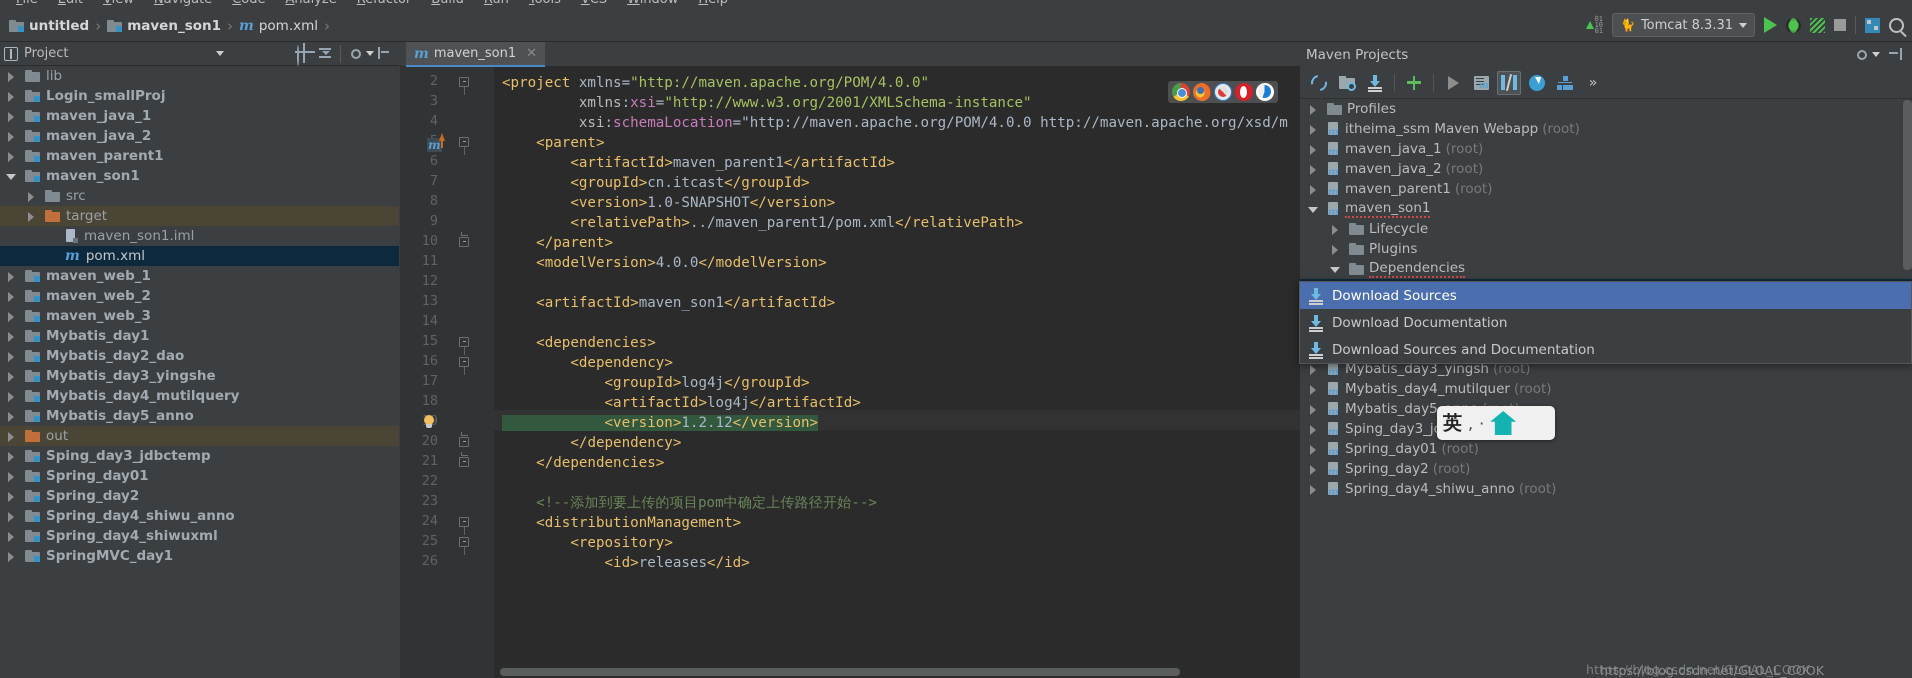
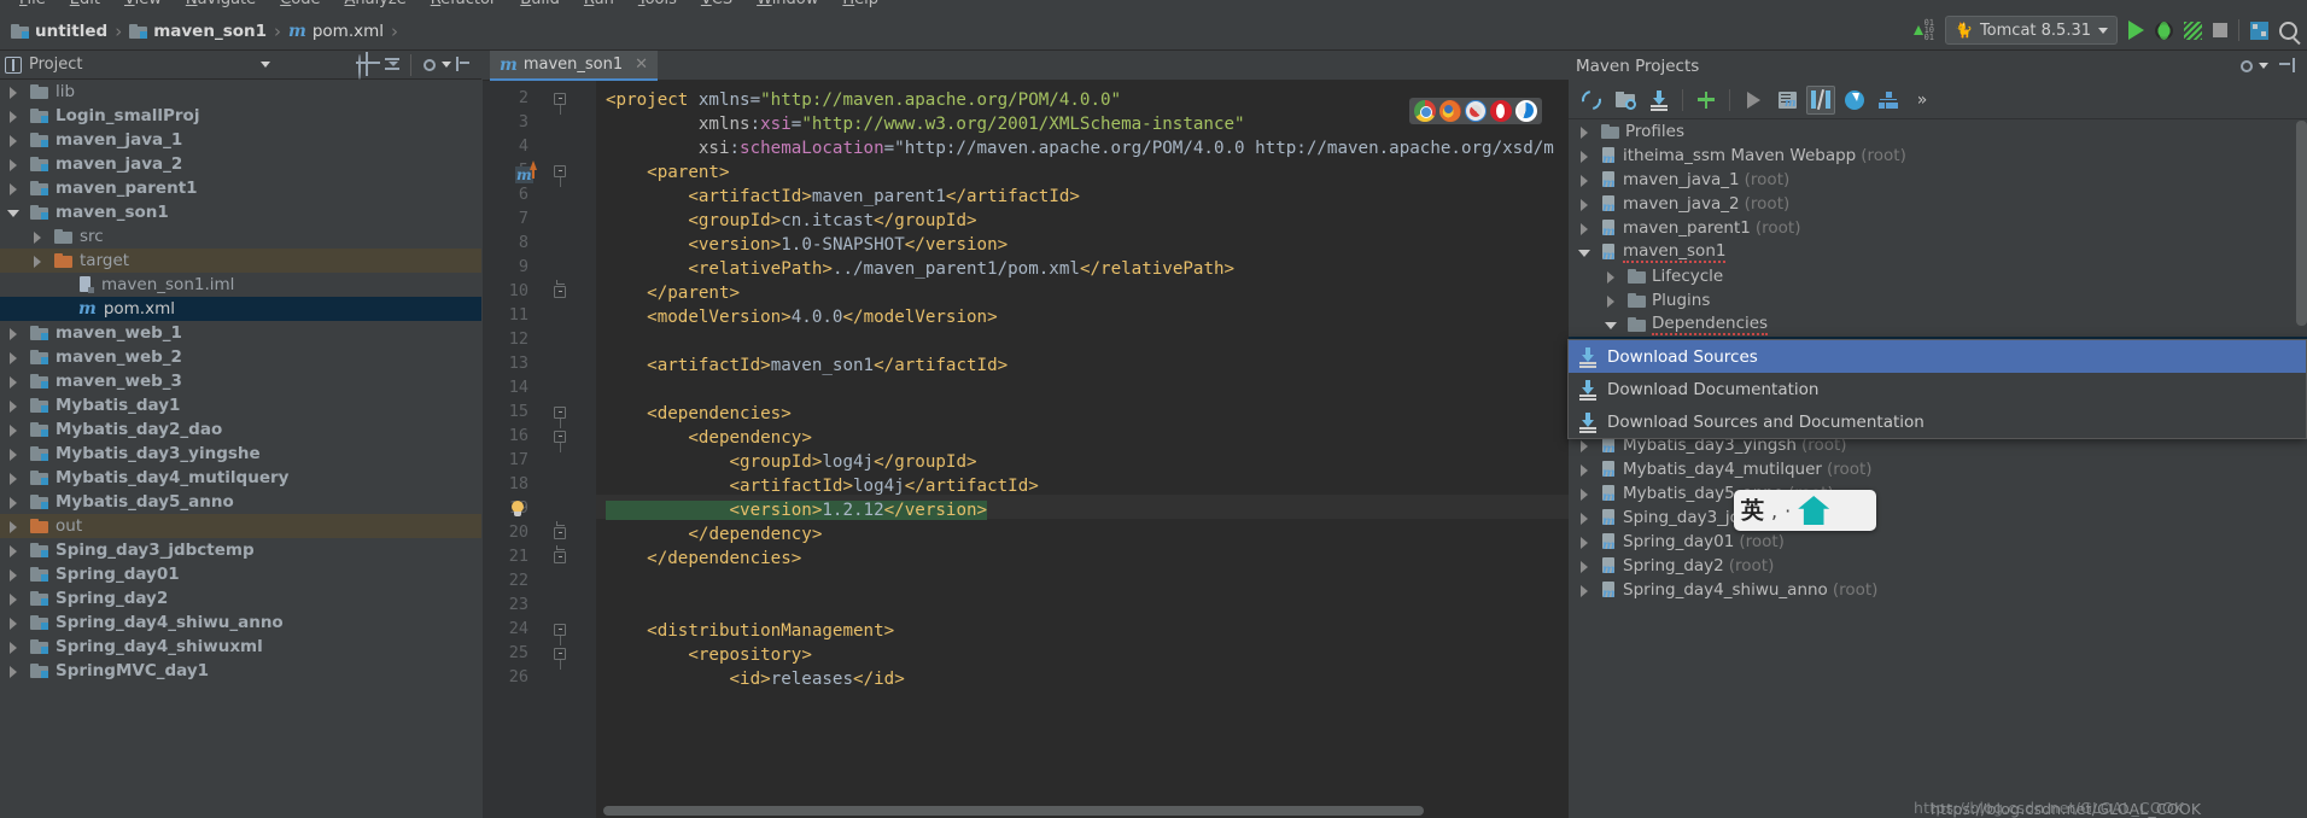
  untitled
  ›
  maven_son1
  ›
  m
  pom.xml
  ›
  01
  10
  01
  🐈
- Tomcat 8.3.31
+ Tomcat 8.5.31
  Project
  lib
  Login_smallProj
  maven_java_1
  maven_java_2
  maven_parent1
  maven_son1
  src
  target
  maven_son1.iml
  m
  pom.xml
  maven_web_1
  maven_web_2
  maven_web_3
  Mybatis_day1
  Mybatis_day2_dao
  Mybatis_day3_yingshe
  Mybatis_day4_mutilquery
  Mybatis_day5_anno
  out
  Sping_day3_jdbctemp
  Spring_day01
  Spring_day2
  Spring_day4_shiwu_anno
  Spring_day4_shiwuxml
  SpringMVC_day1
  m
  maven_son1
  ✕
  2
  3
  4
  m
  6
  7
  8
  9
  10
  11
  12
  13
  14
  15
  16
  17
  18
  20
  21
  22
  23
  24
  25
  26
  <project xmlns="http://maven.apache.org/POM/4.0.0"
  xmlns:xsi="http://www.w3.org/2001/XMLSchema-instance"
  xsi:schemaLocation="http://maven.apache.org/POM/4.0.0 http://maven.apache.org/xsd/m
  <parent>
  <artifactId>maven_parent1</artifactId>
  <groupId>cn.itcast</groupId>
  <version>1.0-SNAPSHOT</version>
  <relativePath>../maven_parent1/pom.xml</relativePath>
  </parent>
  <modelVersion>4.0.0</modelVersion>
  <artifactId>maven_son1</artifactId>
  <dependencies>
  <dependency>
  <groupId>log4j</groupId>
  <artifactId>log4j</artifactId>
  <version>1.2.12</version>
  </dependency>
  </dependencies>
- <!--添加到要上传的项目pom中确定上传路径开始-->
  <distributionManagement>
  <repository>
  <id>releases</id>
  Maven Projects
  m
  »
  Profiles
  m
  itheima_ssm Maven Webapp
  (root)
  m
  maven_java_1
  (root)
  m
  maven_java_2
  (root)
  m
  maven_parent1
  (root)
  m
  maven_son1
  Lifecycle
  Plugins
  Dependencies
  m
  Mybatis_day3_yingsh
  (root)
  m
  Mybatis_day4_mutilquer
  (root)
  m
  Mybatis_day5
  m
  m
  Spring_day01
  (root)
  m
  Spring_day2
  (root)
  m
  Spring_day4_shiwu_anno
  (root)
  Download Sources
  Download Documentation
  Download Sources and Documentation
  英
  ,
  ·
  https://blog.csdn.net/GLOAL_COOK
  https://blog.csdn.net/GLOAL_COOK
